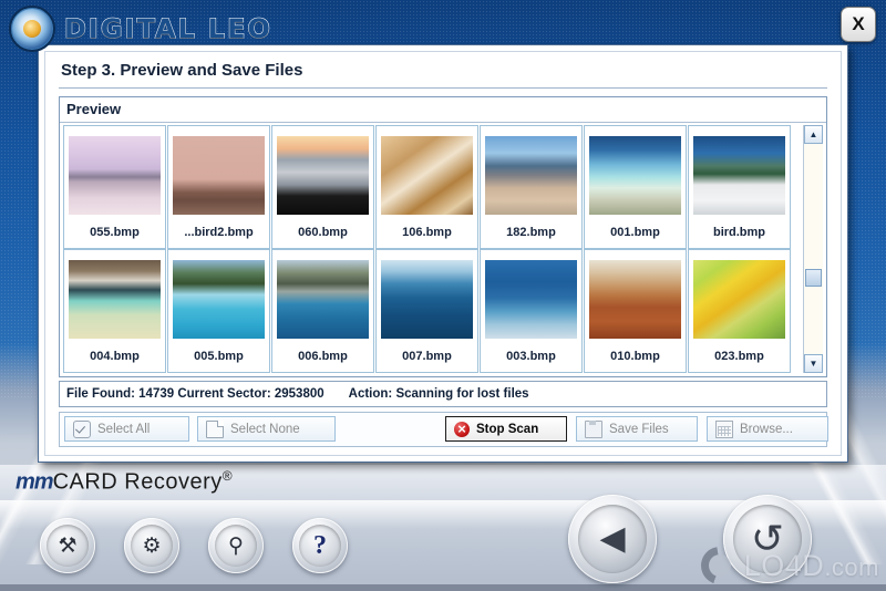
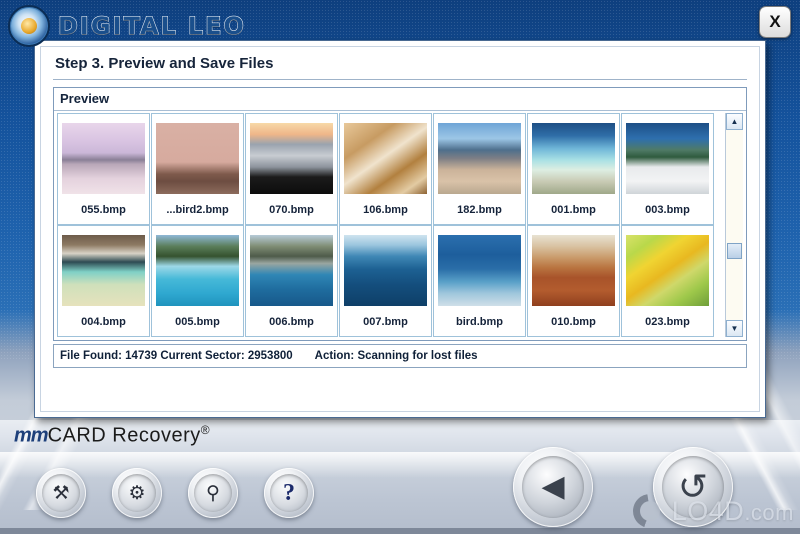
  DIGITAL LEO
  X
  Step 3. Preview and Save Files
  Preview
  055.bmp
  ...bird2.bmp
- 060.bmp
+ 070.bmp
  106.bmp
  182.bmp
  001.bmp
- bird.bmp
+ 003.bmp
  004.bmp
  005.bmp
  006.bmp
  007.bmp
- 003.bmp
+ bird.bmp
  010.bmp
  023.bmp
  ▲
  ▼
  File Found: 14739 Current Sector: 2953800
  Action: Scanning for lost files
- Select All
- Select None
- Stop Scan
- Save Files
- Browse...
  mmCARD Recovery®
  ⚒
  ⚙
  ⚲
  ?
  ◀
  ↺
  LO4D.com
